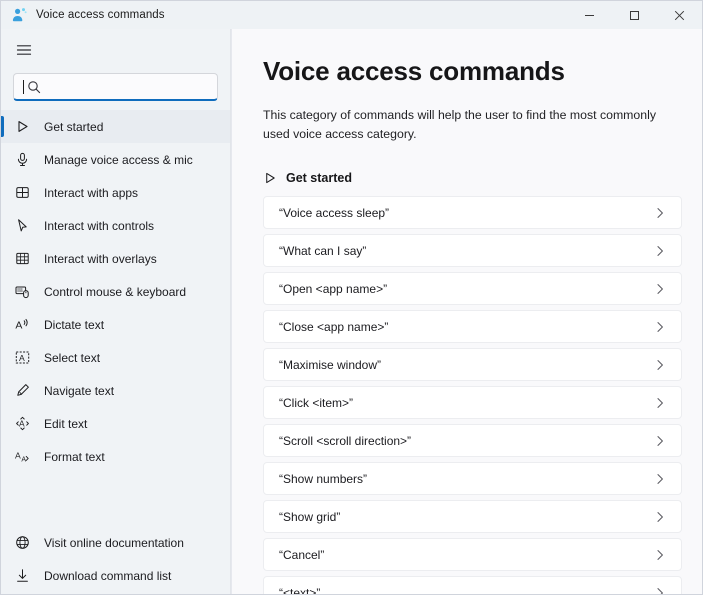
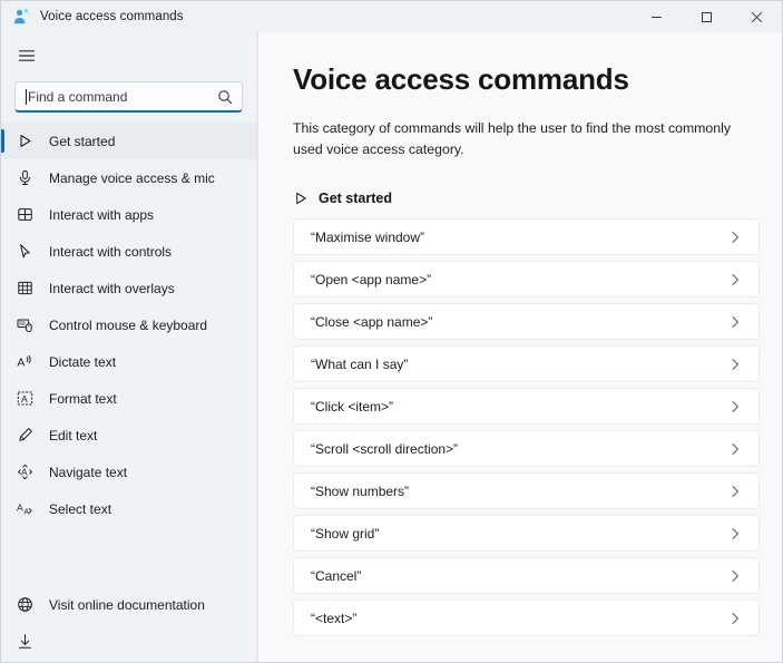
  Voice access commands
+ Find a command
  Get started
  Manage voice access & mic
  Interact with apps
  Interact with controls
  Interact with overlays
  Control mouse & keyboard
  A
  Dictate text
  A
- Select text
+ Format text
- Navigate text
+ Edit text
  A
- Edit text
+ Navigate text
  A
- Format text
+ Select text
  Visit online documentation
- Download command list
  Voice access commands
  This category of commands will help the user to find the most commonly used voice access category.
  Get started
- “Voice access sleep”
- “What can I say”
+ “Maximise window”
  “Open <app name>”
  “Close <app name>”
- “Maximise window”
+ “What can I say”
  “Click <item>”
  “Scroll <scroll direction>”
  “Show numbers”
  “Show grid”
  “Cancel”
  “<text>”
